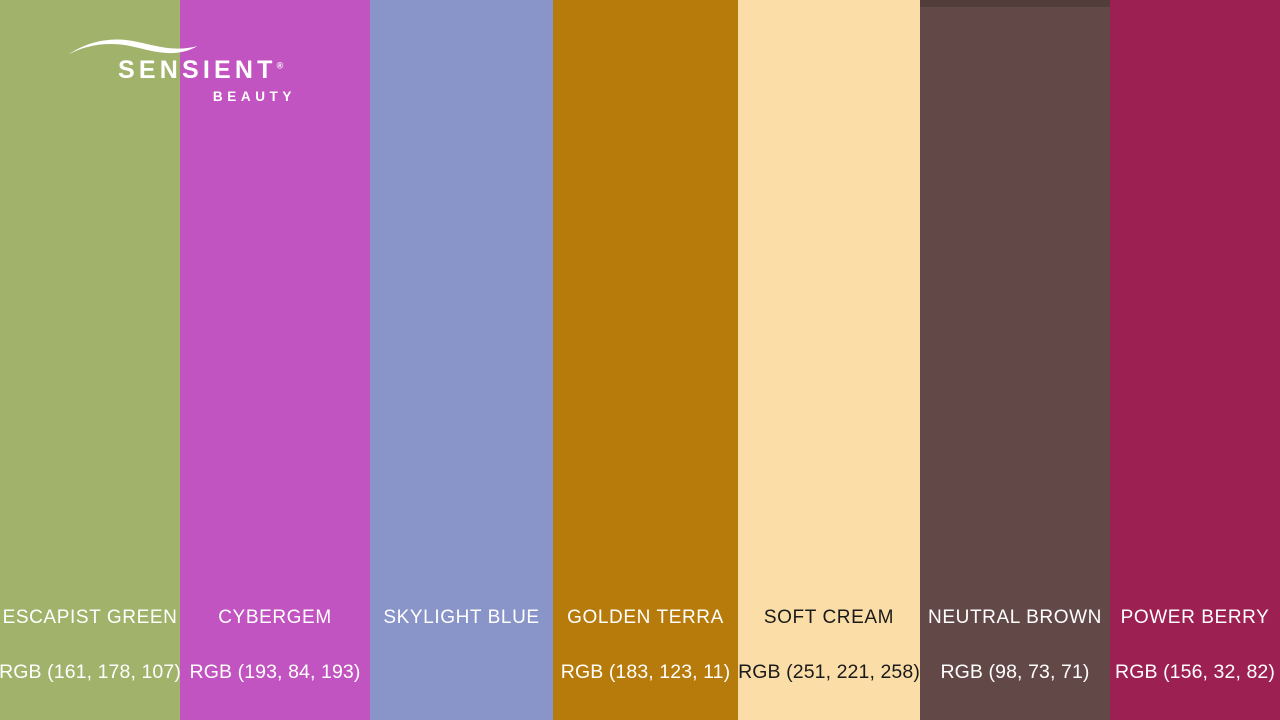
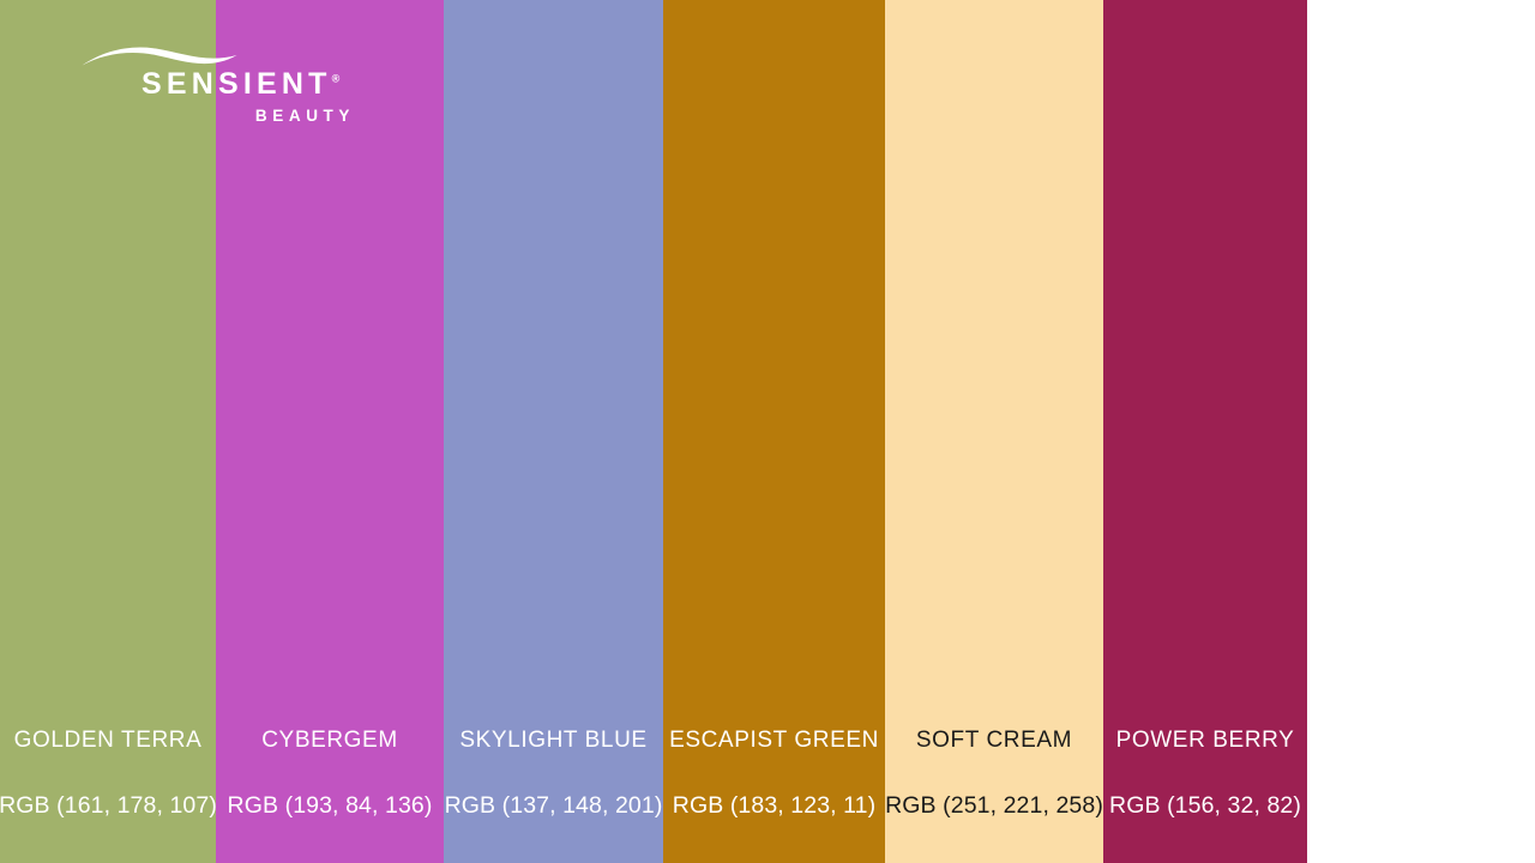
- ESCAPIST GREEN
+ GOLDEN TERRA
  RGB (161, 178, 107)
  CYBERGEM
- RGB (193, 84, 193)
+ RGB (193, 84, 136)
  SKYLIGHT BLUE
+ RGB (137, 148, 201)
- GOLDEN TERRA
+ ESCAPIST GREEN
  RGB (183, 123, 11)
  SOFT CREAM
  RGB (251, 221, 258)
- NEUTRAL BROWN
- RGB (98, 73, 71)
  POWER BERRY
  RGB (156, 32, 82)
  SENSIENT®
  BEAUTY
